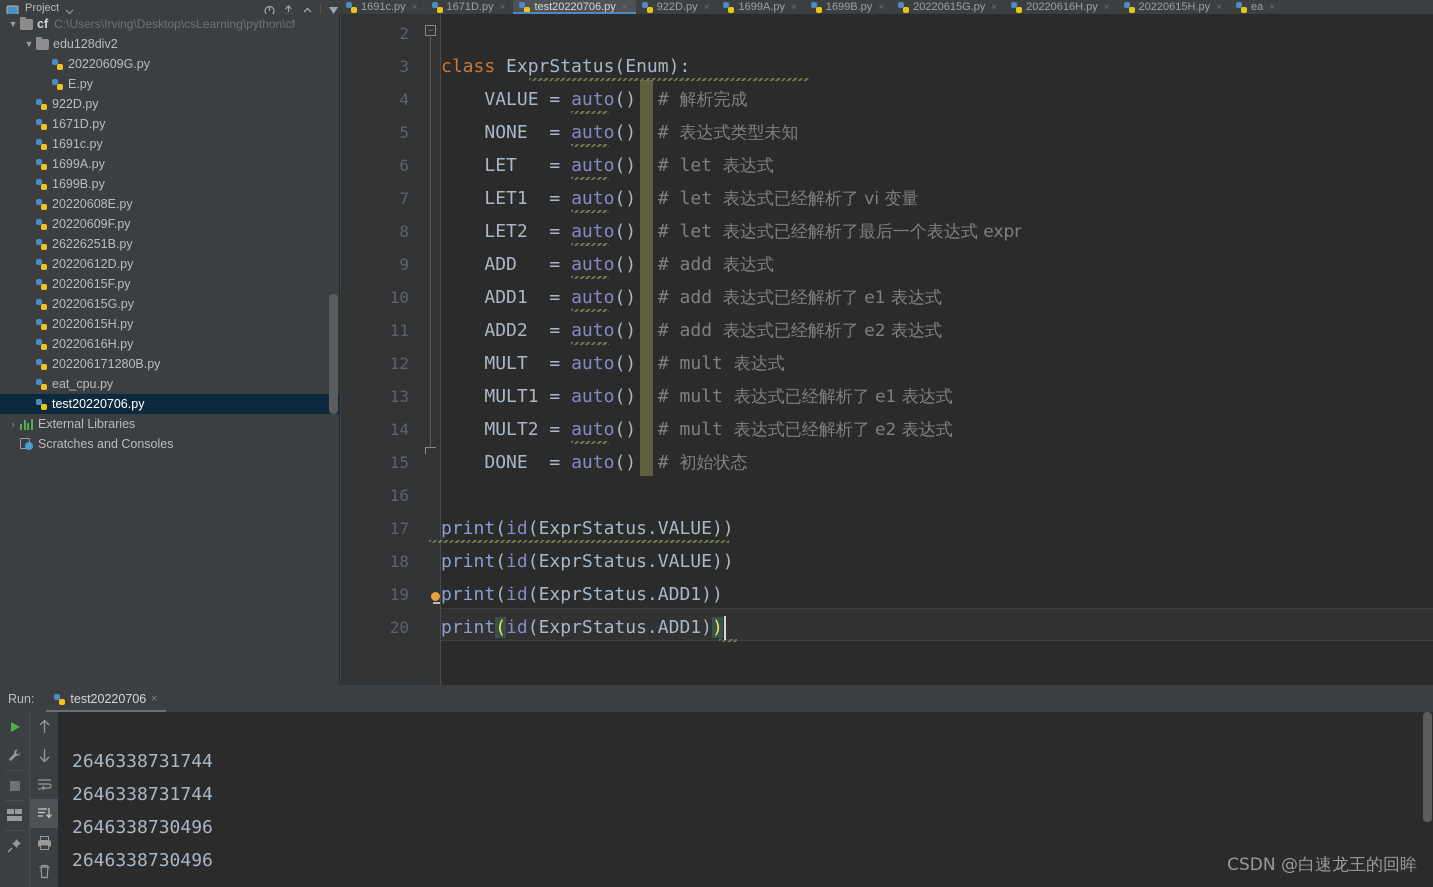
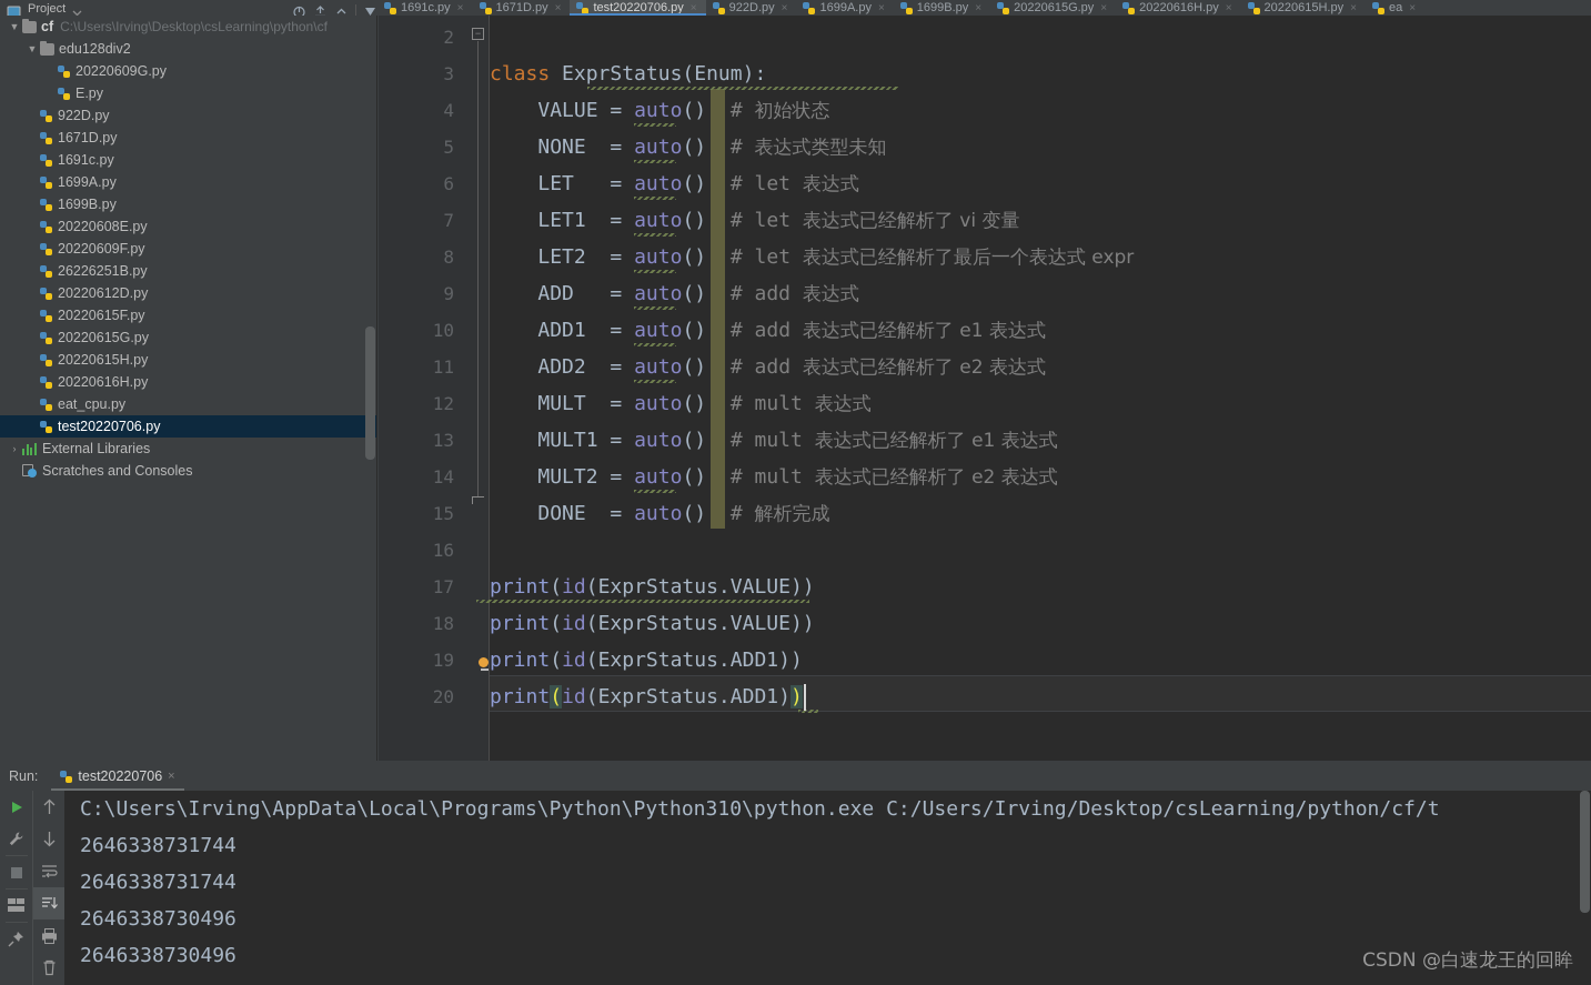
  Project
  1691c.py
  ×
  1671D.py
  ×
  test20220706.py
  ×
  922D.py
  ×
  1699A.py
  ×
  1699B.py
  ×
  20220615G.py
  ×
  20220616H.py
  ×
  20220615H.py
  ×
  ea
  ×
  ▼
  cf
  C:\Users\Irving\Desktop\csLearning\python\cf
  ▼
  edu128div2
  20220609G.py
  E.py
  922D.py
  1671D.py
  1691c.py
  1699A.py
  1699B.py
  20220608E.py
  20220609F.py
  26226251B.py
  20220612D.py
  20220615F.py
  20220615G.py
  20220615H.py
  20220616H.py
- 202206171280B.py
  eat_cpu.py
  test20220706.py
  ›
  External Libraries
  Scratches and Consoles
  −
  class ExprStatus(Enum):
- VALUE = auto() # 解析完成
+ VALUE = auto() # 初始状态
  NONE = auto() # 表达式类型未知
  LET = auto() # let 表达式
  LET1 = auto() # let 表达式已经解析了 vi 变量
  LET2 = auto() # let 表达式已经解析了最后一个表达式 expr
  ADD = auto() # add 表达式
  ADD1 = auto() # add 表达式已经解析了 e1 表达式
  ADD2 = auto() # add 表达式已经解析了 e2 表达式
  MULT = auto() # mult 表达式
  MULT1 = auto() # mult 表达式已经解析了 e1 表达式
  MULT2 = auto() # mult 表达式已经解析了 e2 表达式
- DONE = auto() # 初始状态
+ DONE = auto() # 解析完成
  print(id(ExprStatus.VALUE))
  print(id(ExprStatus.VALUE))
  print(id(ExprStatus.ADD1))
  print(id(ExprStatus.ADD1))
  2
  3
  4
  5
  6
  7
  8
  9
  10
  11
  12
  13
  14
  15
  16
  17
  18
  19
  20
  Run:
  test20220706
  ×
+ C:\Users\Irving\AppData\Local\Programs\Python\Python310\python.exe C:/Users/Irving/Desktop/csLearning/python/cf/t
  2646338731744
  2646338731744
  2646338730496
  2646338730496
  CSDN @白速龙王的回眸
